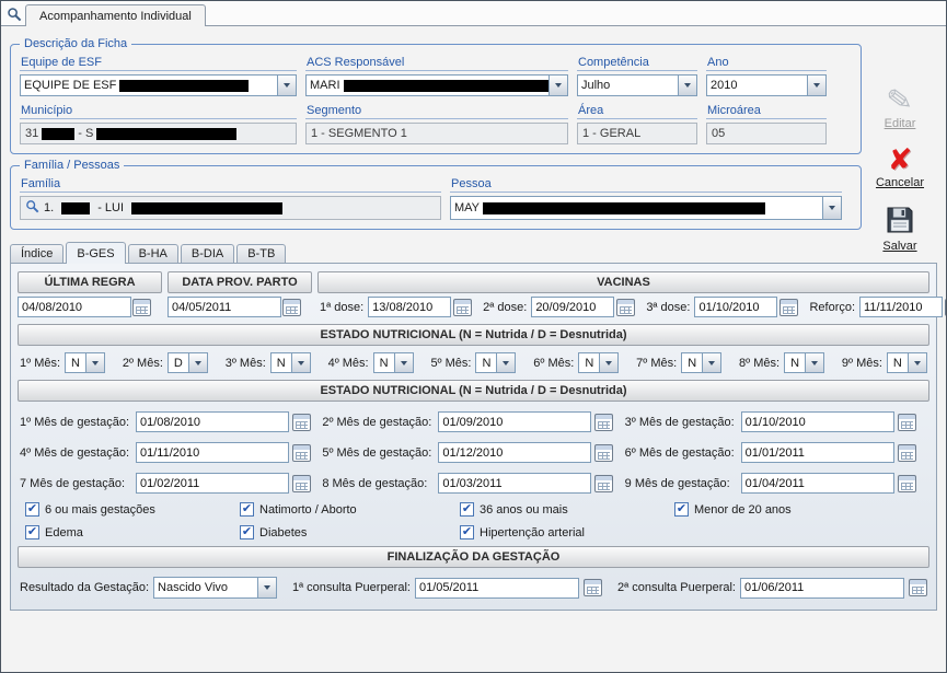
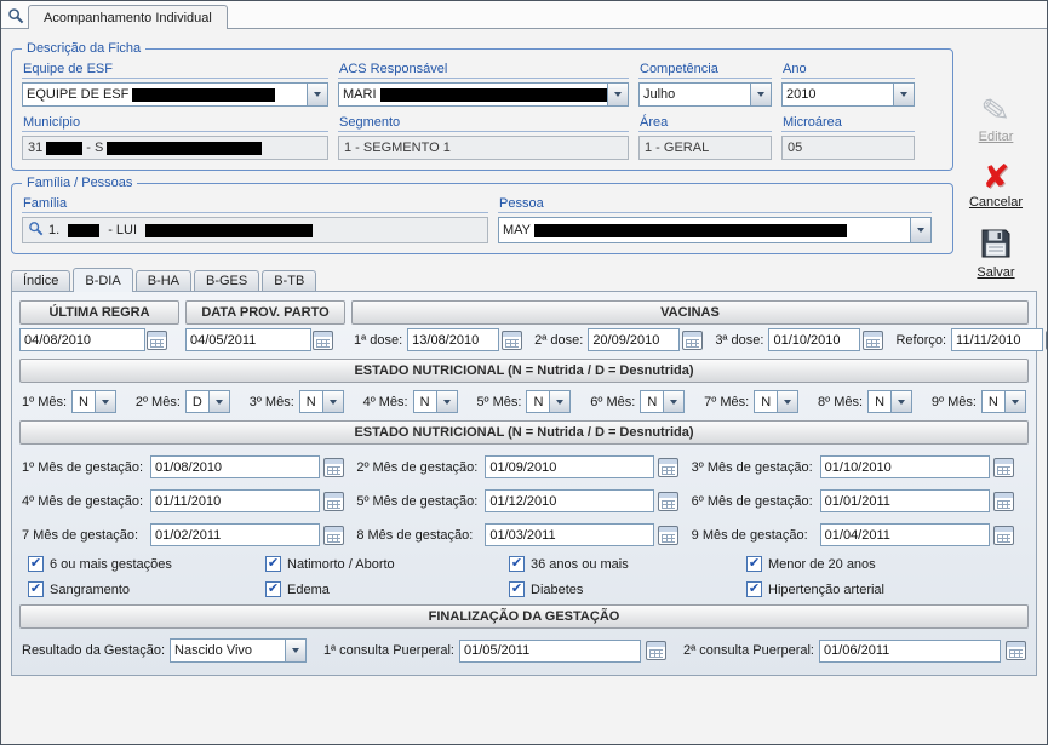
  Acompanhamento Individual
  Editar
  ✘
  Cancelar
  Salvar
  Descrição da Ficha
  Equipe de ESF
  EQUIPE DE ESF
  ACS Responsável
  MARI
  Competência
  Julho
  Ano
  2010
  Município
  31
  - S
  Segmento
  1 - SEGMENTO 1
  Área
  1 - GERAL
  Microárea
  05
  Família / Pessoas
  Família
  1.
  - LUI
  Pessoa
  MAY
  Índice
- B-GES
+ B-DIA
  B-HA
- B-DIA
+ B-GES
  B-TB
  ÚLTIMA REGRA
  DATA PROV. PARTO
  VACINAS
  04/08/2010
  04/05/2011
  1ª dose:
  13/08/2010
  2ª dose:
  20/09/2010
  3ª dose:
  01/10/2010
  Reforço:
  11/11/2010
  ESTADO NUTRICIONAL (N = Nutrida / D = Desnutrida)
  1º Mês:
  N
  2º Mês:
  D
  3º Mês:
  N
  4º Mês:
  N
  5º Mês:
  N
  6º Mês:
  N
  7º Mês:
  N
  8º Mês:
  N
  9º Mês:
  N
  ESTADO NUTRICIONAL (N = Nutrida / D = Desnutrida)
  1º Mês de gestação:
  01/08/2010
  2º Mês de gestação:
  01/09/2010
  3º Mês de gestação:
  01/10/2010
  4º Mês de gestação:
  01/11/2010
  5º Mês de gestação:
  01/12/2010
  6º Mês de gestação:
  01/01/2011
  7 Mês de gestação:
  01/02/2011
  8 Mês de gestação:
  01/03/2011
  9 Mês de gestação:
  01/04/2011
  6 ou mais gestações
  Natimorto / Aborto
  36 anos ou mais
  Menor de 20 anos
+ Sangramento
  Edema
  Diabetes
  Hipertenção arterial
  FINALIZAÇÃO DA GESTAÇÃO
  Resultado da Gestação:
  Nascido Vivo
  1ª consulta Puerperal:
  01/05/2011
  2ª consulta Puerperal:
  01/06/2011
